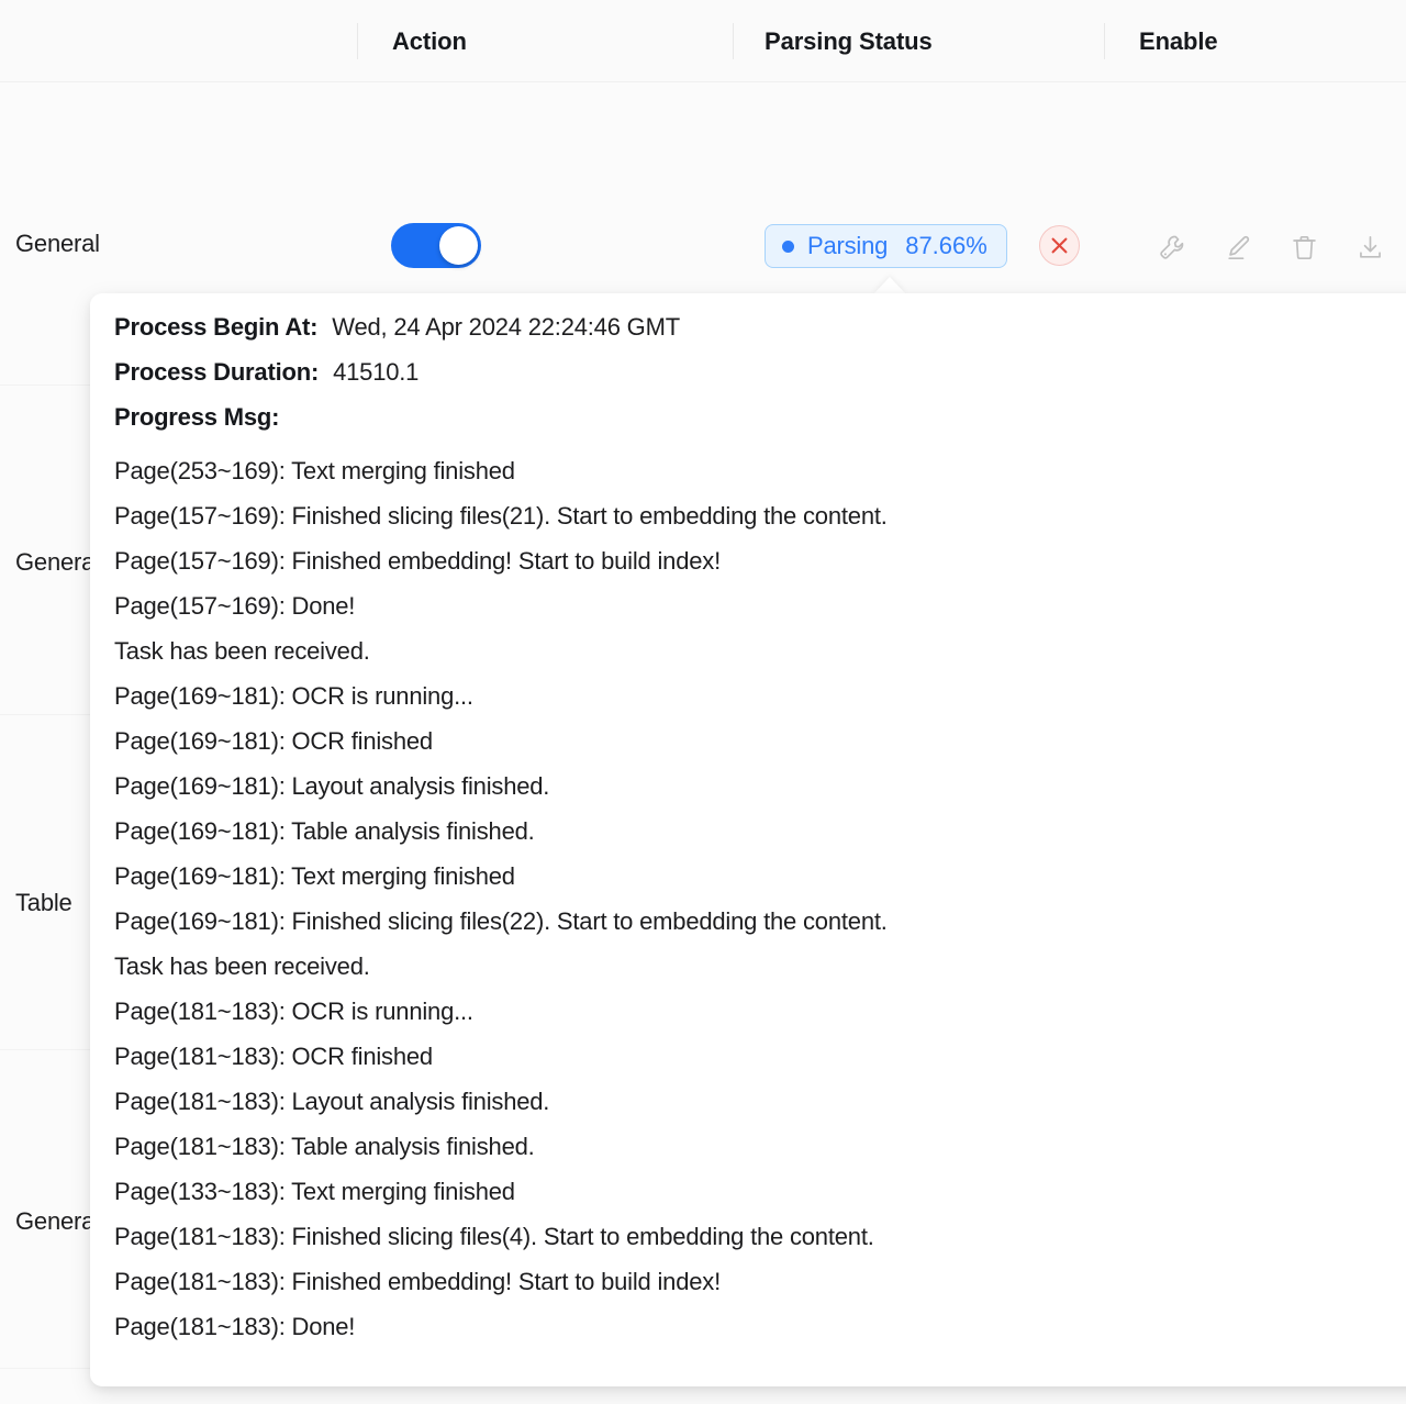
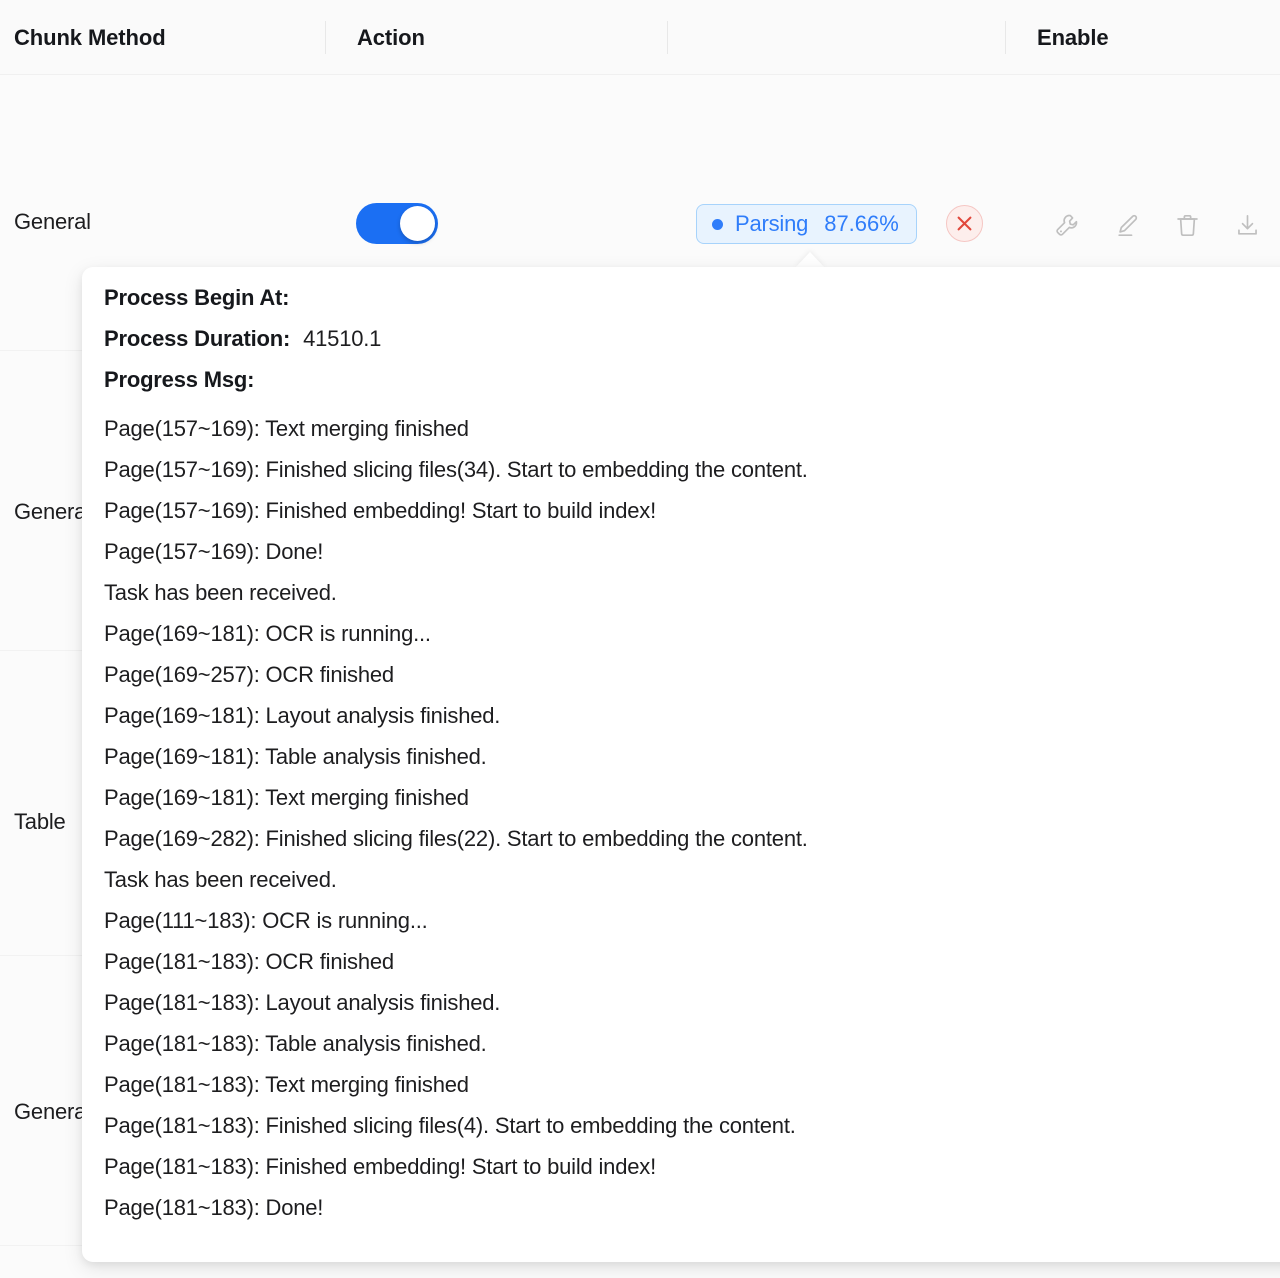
+ Chunk Method
  Action
- Parsing Status
  Enable
  General
  Genera
  Table
  Genera
  Parsing
  87.66%
  Process Begin At:
- Wed, 24 Apr 2024 22:24:46 GMT
  Process Duration:
  41510.1
  Progress Msg:
- Page(253~169): Text merging finished
+ Page(157~169): Text merging finished
- Page(157~169): Finished slicing files(21). Start to embedding the content.
+ Page(157~169): Finished slicing files(34). Start to embedding the content.
  Page(157~169): Finished embedding! Start to build index!
  Page(157~169): Done!
  Task has been received.
  Page(169~181): OCR is running...
- Page(169~181): OCR finished
+ Page(169~257): OCR finished
  Page(169~181): Layout analysis finished.
  Page(169~181): Table analysis finished.
  Page(169~181): Text merging finished
- Page(169~181): Finished slicing files(22). Start to embedding the content.
+ Page(169~282): Finished slicing files(22). Start to embedding the content.
  Task has been received.
- Page(181~183): OCR is running...
+ Page(111~183): OCR is running...
  Page(181~183): OCR finished
  Page(181~183): Layout analysis finished.
  Page(181~183): Table analysis finished.
- Page(133~183): Text merging finished
+ Page(181~183): Text merging finished
  Page(181~183): Finished slicing files(4). Start to embedding the content.
  Page(181~183): Finished embedding! Start to build index!
  Page(181~183): Done!
